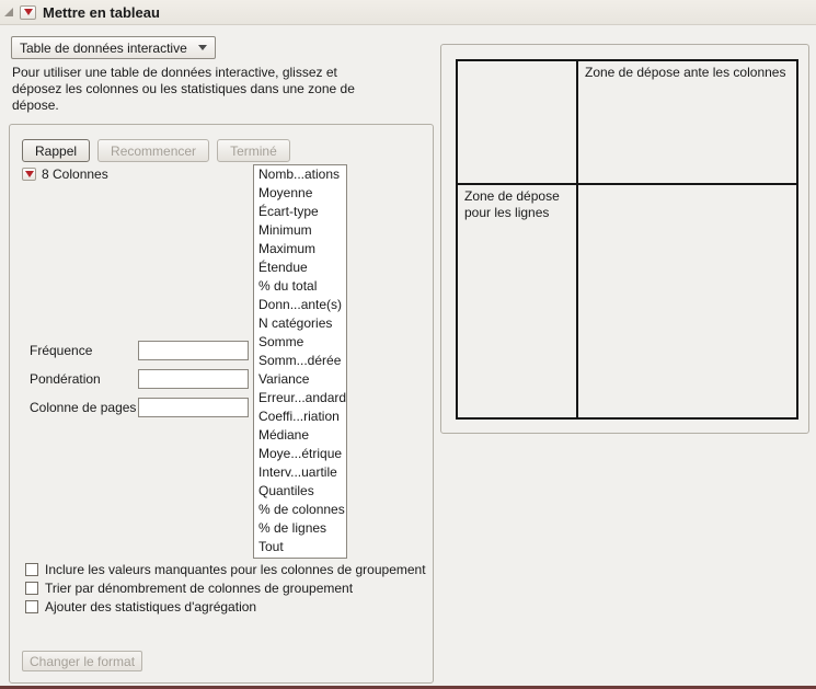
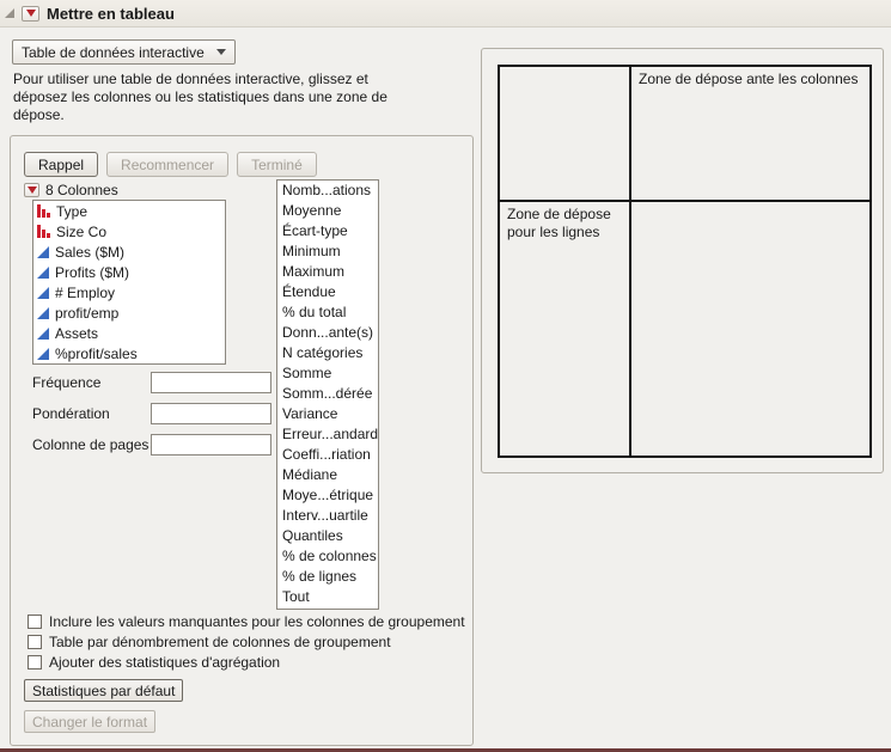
  Mettre en tableau
  Table de données interactive
  Pour utiliser une table de données interactive, glissez et déposez les colonnes ou les statistiques dans une zone de dépose.
  Rappel
  Recommencer
  Terminé
  8 Colonnes
+ Type
+ Size Co
+ Sales ($M)
+ Profits ($M)
+ # Employ
+ profit/emp
+ Assets
+ %profit/sales
  Nomb...ations
  Moyenne
  Écart-type
  Minimum
  Maximum
  Étendue
  % du total
  Donn...ante(s)
  N catégories
  Somme
  Somm...dérée
  Variance
  Erreur...andard
  Coeffi...riation
  Médiane
  Moye...étrique
  Interv...uartile
  Quantiles
  % de colonnes
  % de lignes
  Tout
  Fréquence
  Pondération
  Colonne de pages
  Inclure les valeurs manquantes pour les colonnes de groupement
- Trier par dénombrement de colonnes de groupement
+ Table par dénombrement de colonnes de groupement
  Ajouter des statistiques d'agrégation
+ Statistiques par défaut
  Changer le format
  Zone de dépose ante les colonnes
  Zone de dépose pour les lignes
